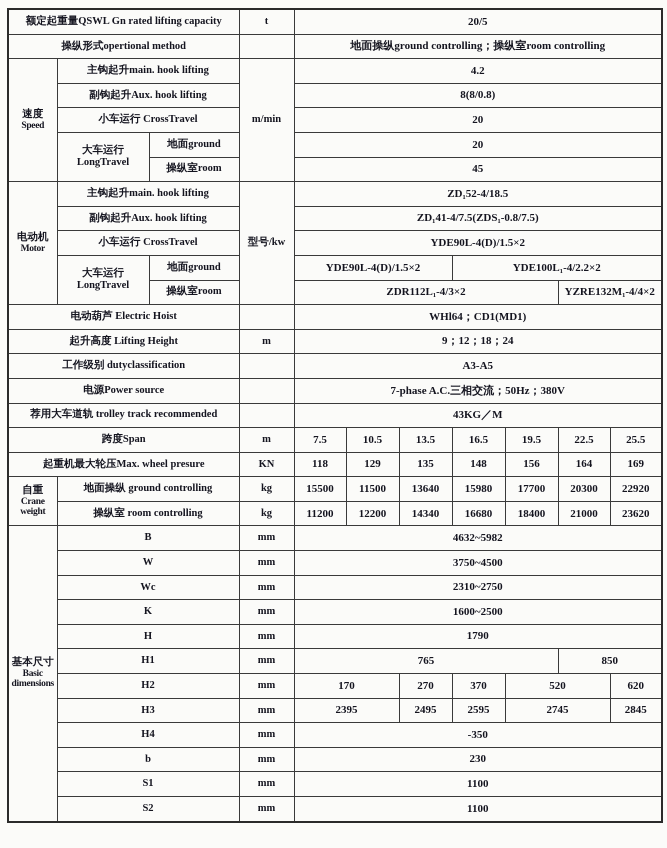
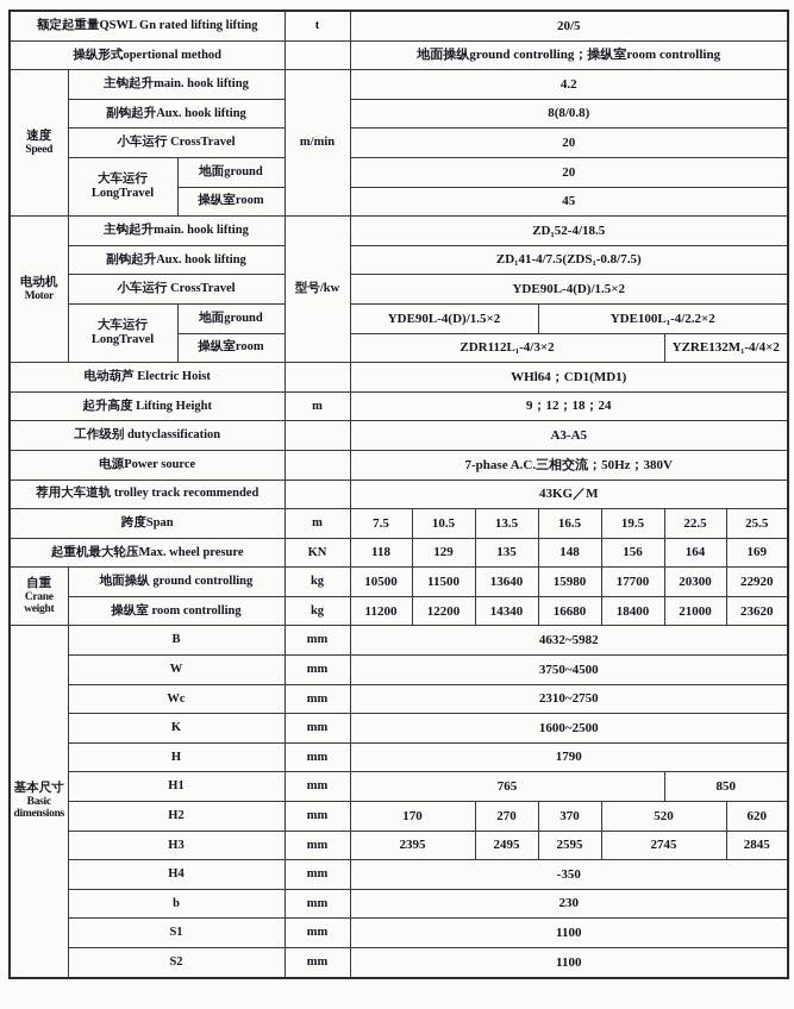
- 额定起重量QSWL Gn rated lifting capacity	t	20/5
+ 额定起重量QSWL Gn rated lifting lifting	t	20/5
  操纵形式opertional method		地面操纵ground controlling；操纵室room controlling
  速度 Speed	主钩起升main. hook lifting	m/min	4.2
  副钩起升Aux. hook lifting	8(8/0.8)
  小车运行 CrossTravel	20
  大车运行 LongTravel	地面ground	20
  操纵室room	45
  电动机 Motor	主钩起升main. hook lifting	型号/kw	ZD₁52-4/18.5
  副钩起升Aux. hook lifting	ZD₁41-4/7.5(ZDS₁-0.8/7.5)
  小车运行 CrossTravel	YDE90L-4(D)/1.5×2
  大车运行 LongTravel	地面ground	YDE90L-4(D)/1.5×2	YDE100L₁-4/2.2×2
  操纵室room	ZDR112L₁-4/3×2	YZRE132M₁-4/4×2
  电动葫芦 Electric Hoist		WHl64；CD1(MD1)
  起升高度 Lifting Height	m	9；12；18；24
  工作级别 dutyclassification		A3-A5
  电源Power source		7-phase A.C.三相交流；50Hz；380V
  荐用大车道轨 trolley track recommended		43KG／M
  跨度Span	m	7.5	10.5	13.5	16.5	19.5	22.5	25.5
  起重机最大轮压Max. wheel presure	KN	118	129	135	148	156	164	169
- 自重 Crane weight	地面操纵 ground controlling	kg	15500	11500	13640	15980	17700	20300	22920
+ 自重 Crane weight	地面操纵 ground controlling	kg	10500	11500	13640	15980	17700	20300	22920
  操纵室 room controlling	kg	11200	12200	14340	16680	18400	21000	23620
  基本尺寸 Basic dimensions	B	mm	4632~5982
  W	mm	3750~4500
  Wc	mm	2310~2750
  K	mm	1600~2500
  H	mm	1790
  H1	mm	765	850
  H2	mm	170	270	370	520	620
  H3	mm	2395	2495	2595	2745	2845
  H4	mm	-350
  b	mm	230
  S1	mm	1100
  S2	mm	1100
